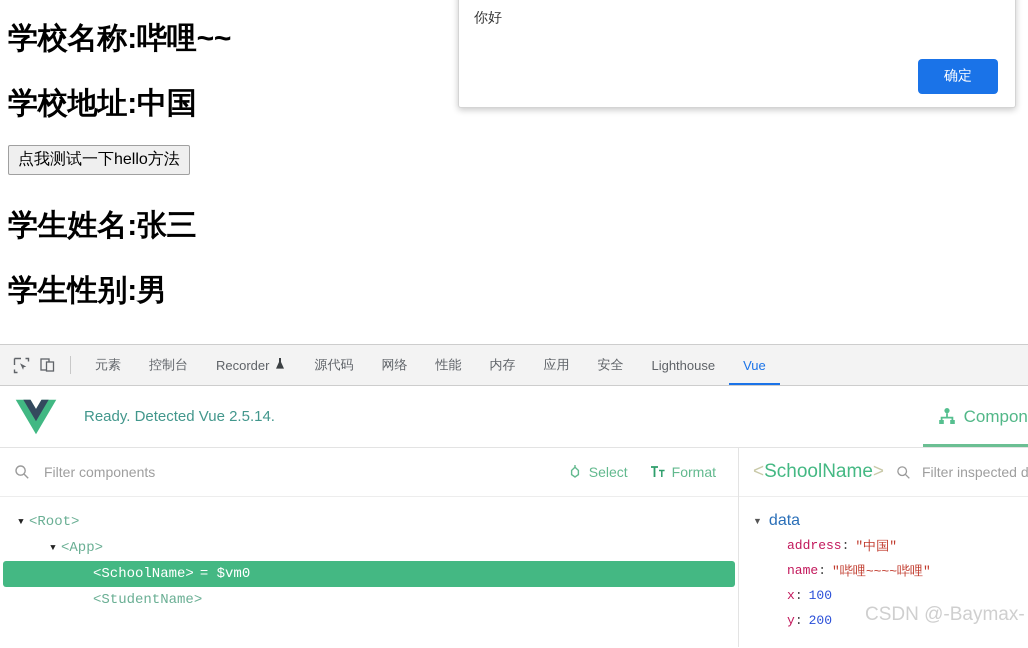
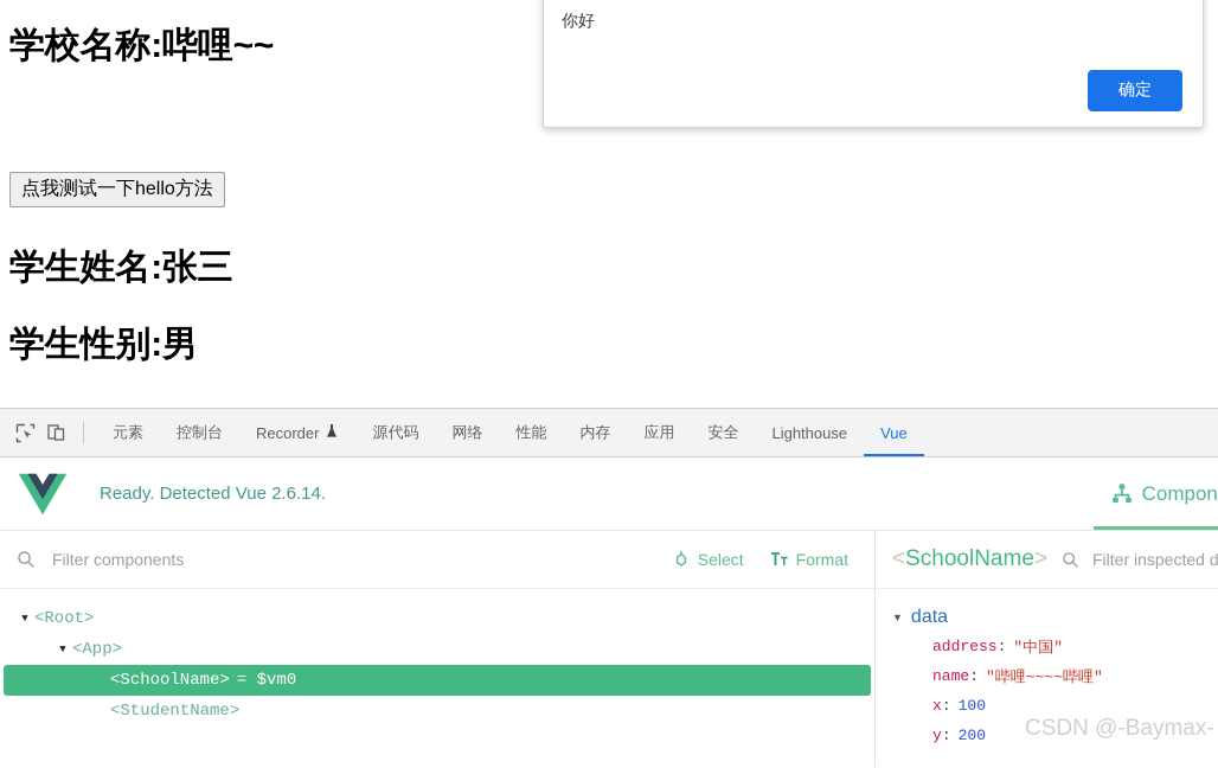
  学校名称:哔哩~~
- 学校地址:中国
  点我测试一下hello方法
  学生姓名:张三
  学生性别:男
  你好
  确定
  元素
  控制台
  Recorder
  源代码
  网络
  性能
  内存
  应用
  安全
  Lighthouse
  Vue
- Ready. Detected Vue 2.5.14.
+ Ready. Detected Vue 2.6.14.
  Filter components
  Select
  Format
  ▼
  <Root>
  ▼
  <App>
  <SchoolName>
  = $vm0
  <StudentName>
  <SchoolName>
  Filter inspected d
  ▼
  data
  address
  :
  "中国"
  name
  :
  "哔哩~~~~哔哩"
  x
  :
  100
  y
  :
  200
  CSDN @-Baymax-
